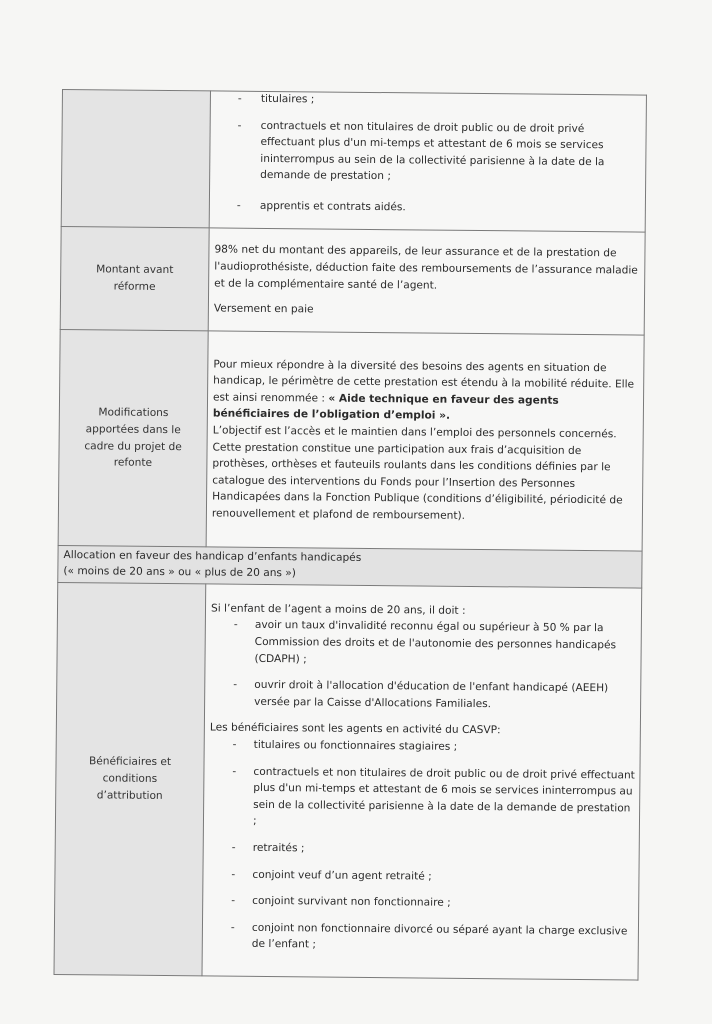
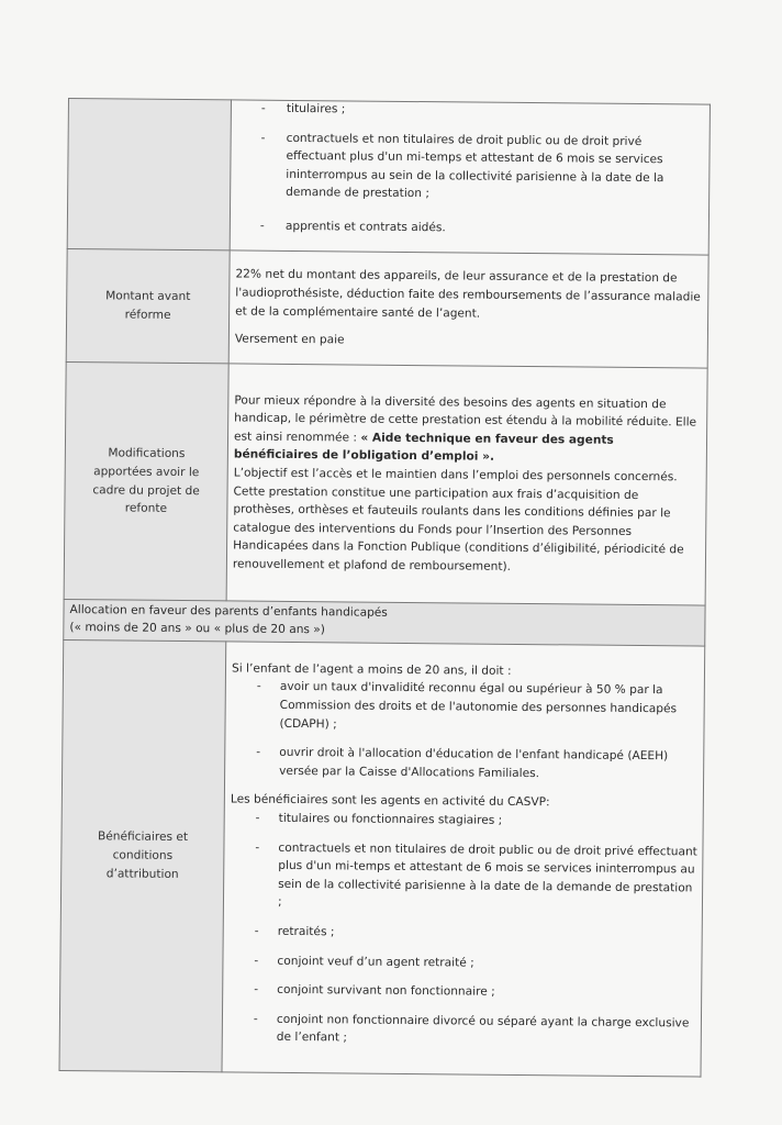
  	- titulaires ; - contractuels et non titulaires de droit public ou de droit privé effectuant plus d'un mi-temps et attestant de 6 mois se services ininterrompus au sein de la collectivité parisienne à la date de la demande de prestation ; - apprentis et contrats aidés.
- Montant avant réforme	98% net du montant des appareils, de leur assurance et de la prestation de l'audioprothésiste, déduction faite des remboursements de l’assurance maladie et de la complémentaire santé de l’agent. Versement en paie
+ Montant avant réforme	22% net du montant des appareils, de leur assurance et de la prestation de l'audioprothésiste, déduction faite des remboursements de l’assurance maladie et de la complémentaire santé de l’agent. Versement en paie
- Modifications apportées dans le cadre du projet de refonte	Pour mieux répondre à la diversité des besoins des agents en situation de handicap, le périmètre de cette prestation est étendu à la mobilité réduite. Elle est ainsi renommée : « Aide technique en faveur des agents bénéficiaires de l’obligation d’emploi ». L’objectif est l’accès et le maintien dans l’emploi des personnels concernés. Cette prestation constitue une participation aux frais d’acquisition de prothèses, orthèses et fauteuils roulants dans les conditions définies par le catalogue des interventions du Fonds pour l’Insertion des Personnes Handicapées dans la Fonction Publique (conditions d’éligibilité, périodicité de renouvellement et plafond de remboursement).
+ Modifications apportées avoir le cadre du projet de refonte	Pour mieux répondre à la diversité des besoins des agents en situation de handicap, le périmètre de cette prestation est étendu à la mobilité réduite. Elle est ainsi renommée : « Aide technique en faveur des agents bénéficiaires de l’obligation d’emploi ». L’objectif est l’accès et le maintien dans l’emploi des personnels concernés. Cette prestation constitue une participation aux frais d’acquisition de prothèses, orthèses et fauteuils roulants dans les conditions définies par le catalogue des interventions du Fonds pour l’Insertion des Personnes Handicapées dans la Fonction Publique (conditions d’éligibilité, périodicité de renouvellement et plafond de remboursement).
- Allocation en faveur des handicap d’enfants handicapés (« moins de 20 ans » ou « plus de 20 ans »)
+ Allocation en faveur des parents d’enfants handicapés (« moins de 20 ans » ou « plus de 20 ans »)
  Bénéficiaires et conditions d’attribution	Si l’enfant de l’agent a moins de 20 ans, il doit : - avoir un taux d'invalidité reconnu égal ou supérieur à 50 % par la Commission des droits et de l'autonomie des personnes handicapés (CDAPH) ; - ouvrir droit à l'allocation d'éducation de l'enfant handicapé (AEEH) versée par la Caisse d'Allocations Familiales. Les bénéficiaires sont les agents en activité du CASVP: - titulaires ou fonctionnaires stagiaires ; - contractuels et non titulaires de droit public ou de droit privé effectuant plus d'un mi-temps et attestant de 6 mois se services ininterrompus au sein de la collectivité parisienne à la date de la demande de prestation ; - retraités ; - conjoint veuf d’un agent retraité ; - conjoint survivant non fonctionnaire ; - conjoint non fonctionnaire divorcé ou séparé ayant la charge exclusive de l’enfant ;
